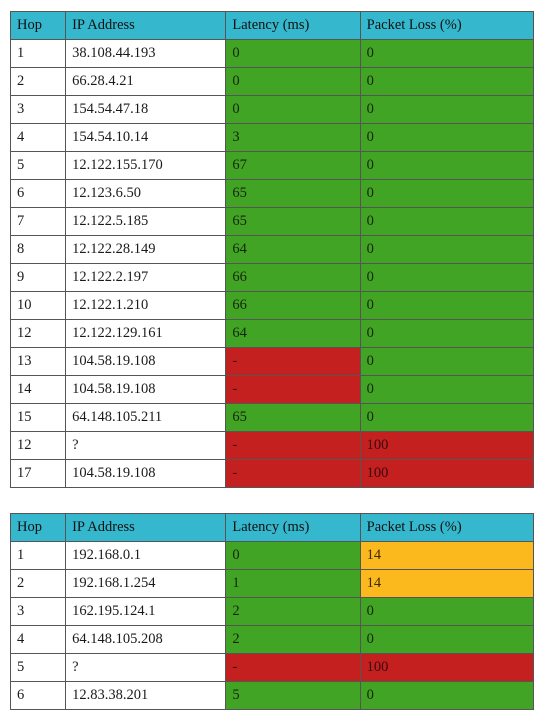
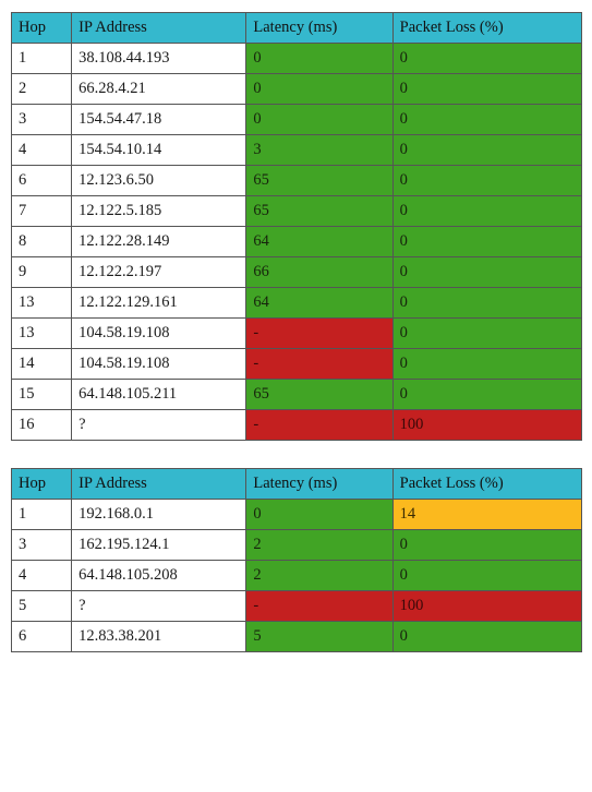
  Hop	IP Address	Latency (ms)	Packet Loss (%)
  1	38.108.44.193	0	0
  2	66.28.4.21	0	0
  3	154.54.47.18	0	0
  4	154.54.10.14	3	0
- 5	12.122.155.170	67	0
  6	12.123.6.50	65	0
  7	12.122.5.185	65	0
  8	12.122.28.149	64	0
  9	12.122.2.197	66	0
- 10	12.122.1.210	66	0
- 12	12.122.129.161	64	0
+ 13	12.122.129.161	64	0
  13	104.58.19.108	-	0
  14	104.58.19.108	-	0
  15	64.148.105.211	65	0
- 12	?	-	100
+ 16	?	-	100
- 17	104.58.19.108	-	100
  Hop	IP Address	Latency (ms)	Packet Loss (%)
  1	192.168.0.1	0	14
- 2	192.168.1.254	1	14
  3	162.195.124.1	2	0
  4	64.148.105.208	2	0
  5	?	-	100
  6	12.83.38.201	5	0
